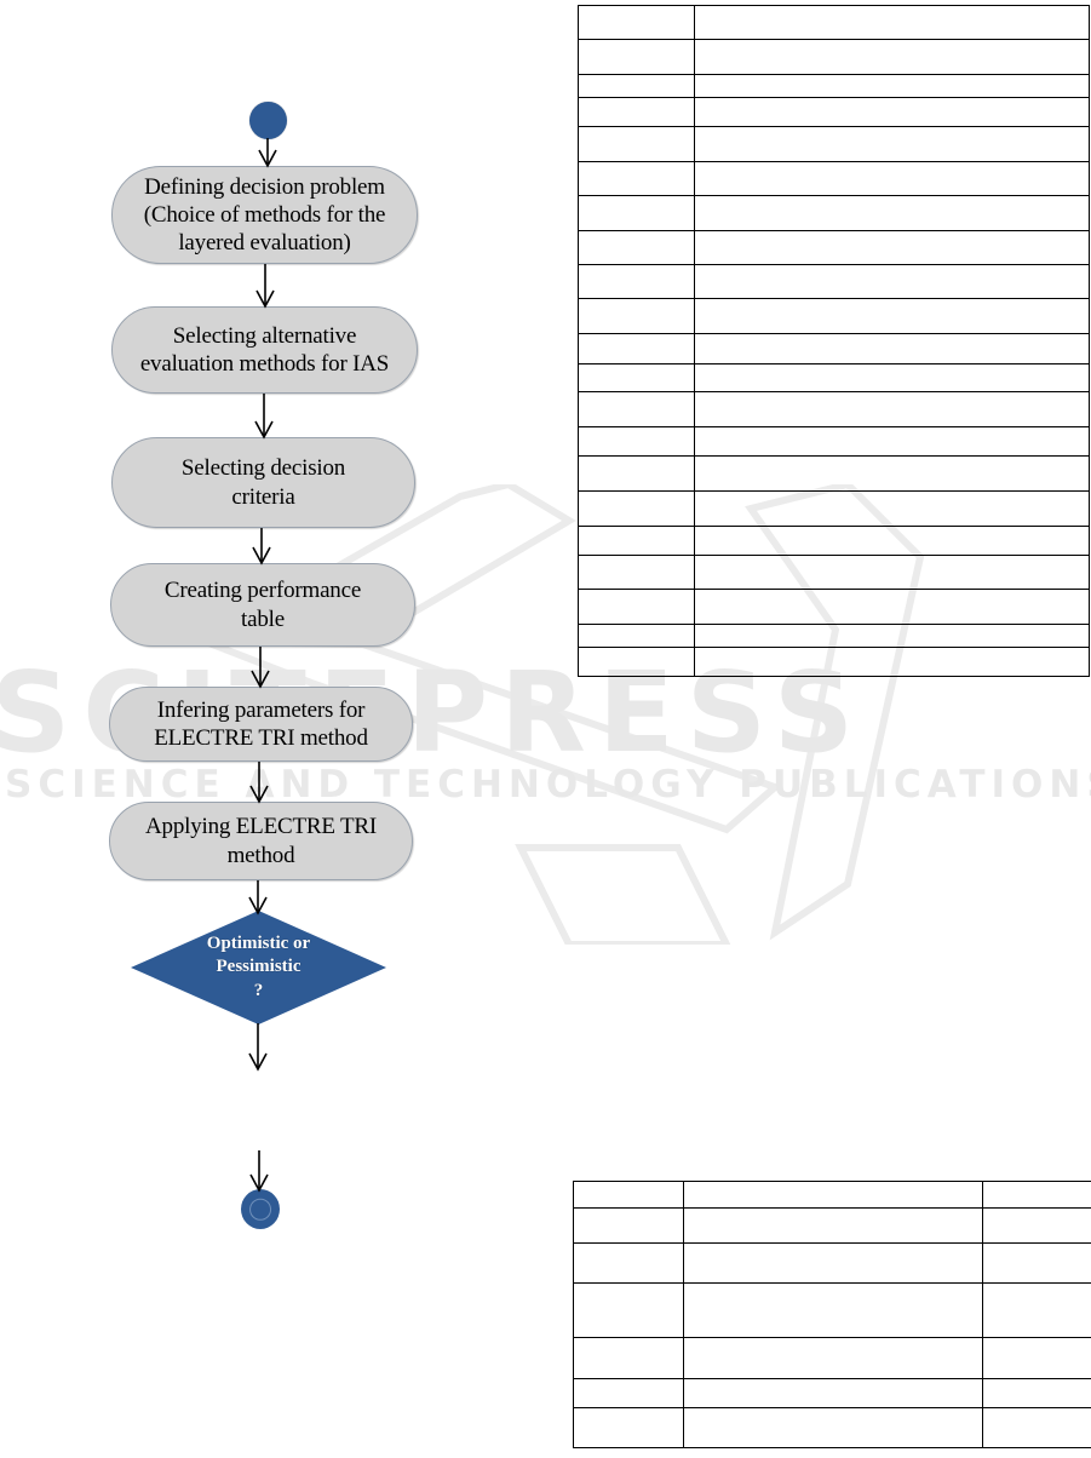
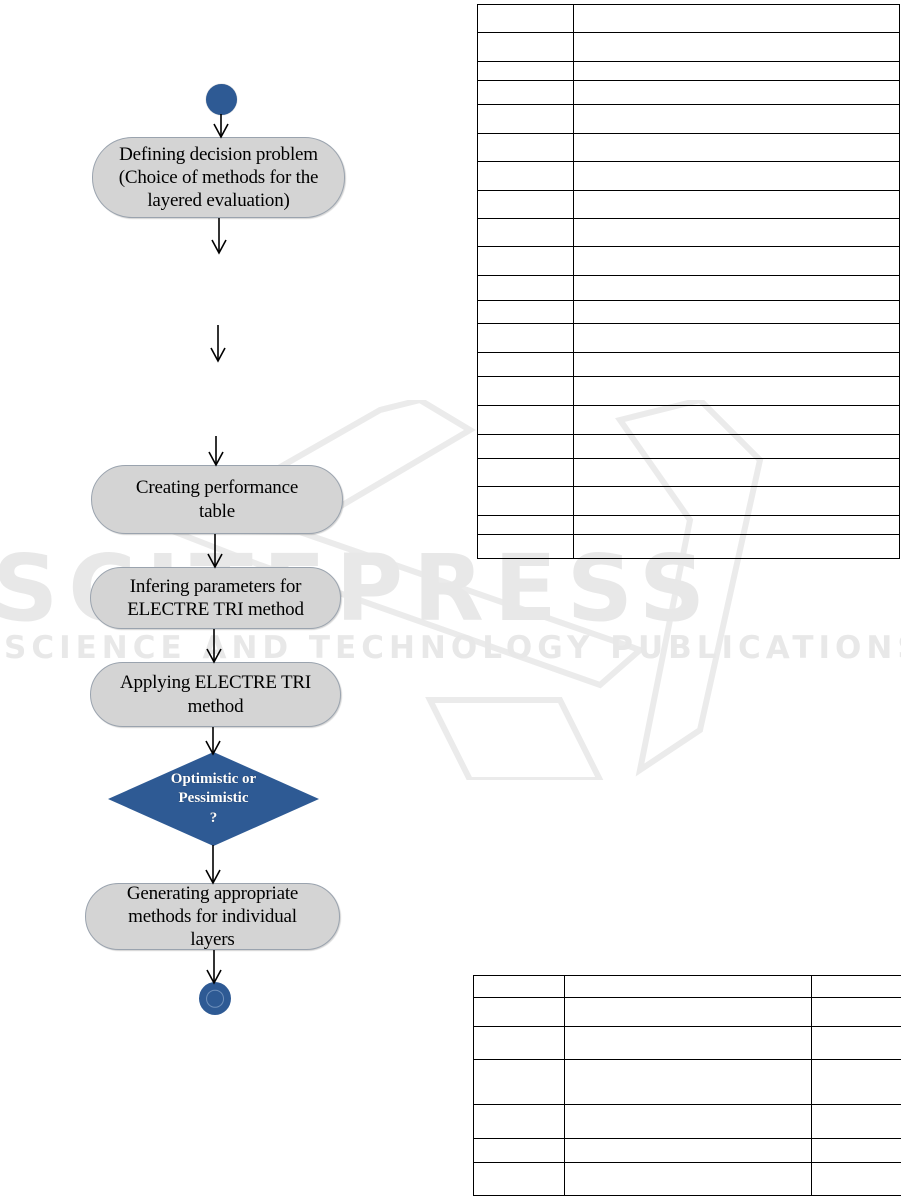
  SCIENCE AND TECHNOLOGY PUBLICATION
  Defining decision problem
  (Choice of methods for the
  layered evaluation)
- Selecting alternative
- evaluation methods for IAS
- Selecting decision
- criteria
  Creating performance
  table
  Infering parameters for
  ELECTRE TRI method
  Applying ELECTRE TRI
  method
  Optimistic or
  Pessimistic
  ?
+ Generating appropriate
+ methods for individual
+ layers
